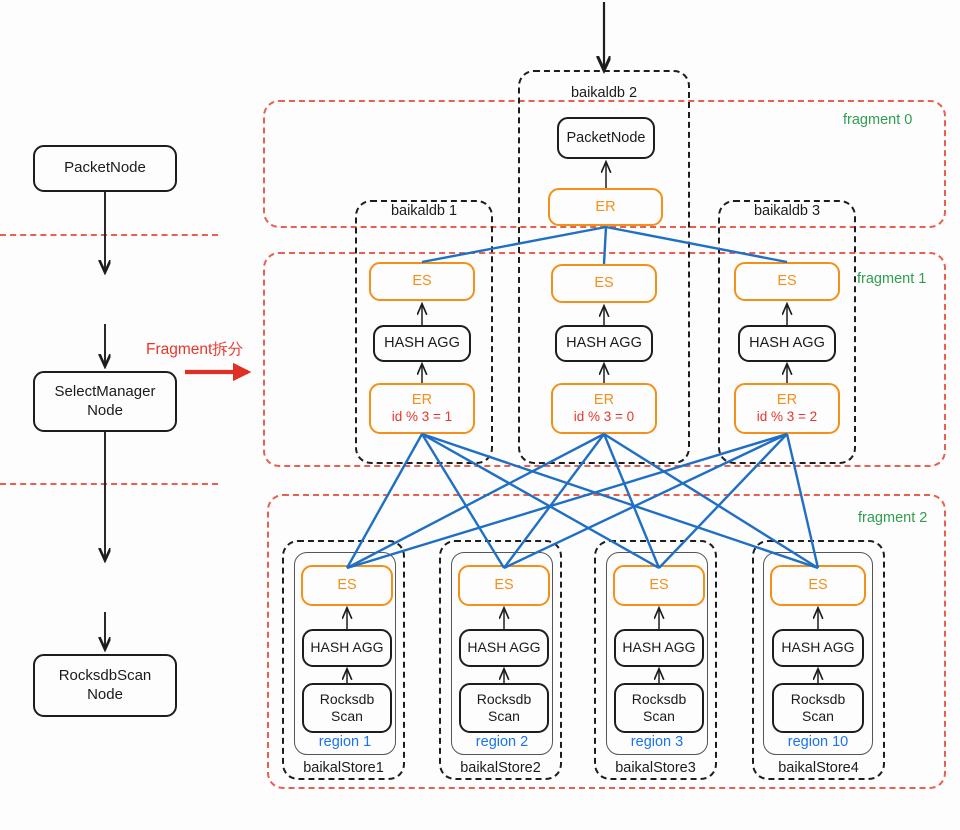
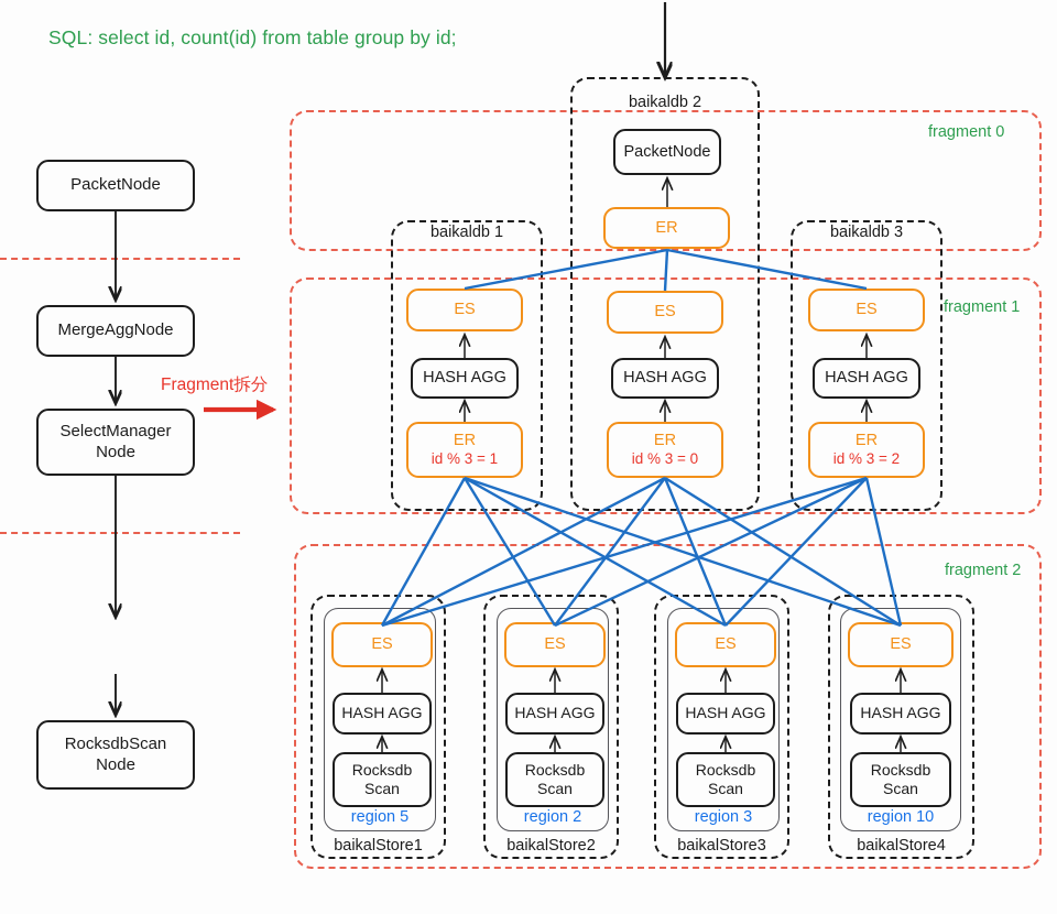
+ SQL: select id, count(id) from table group by id;
  PacketNode
+ MergeAggNode
  SelectManager
  Node
  RocksdbScan
  Node
  Fragment拆分
  fragment 0
  fragment 1
  fragment 2
  baikaldb 2
  PacketNode
  ER
  baikaldb 1
  ES
  HASH AGG
  ER
  id % 3 = 1
  ES
  HASH AGG
  ER
  id % 3 = 0
  baikaldb 3
  ES
  HASH AGG
  ER
  id % 3 = 2
  baikalStore1
  ES
  HASH AGG
  Rocksdb
  Scan
- region 1
+ region 5
  baikalStore2
  ES
  HASH AGG
  Rocksdb
  Scan
  region 2
  baikalStore3
  ES
  HASH AGG
  Rocksdb
  Scan
  region 3
  baikalStore4
  ES
  HASH AGG
  Rocksdb
  Scan
  region 10
